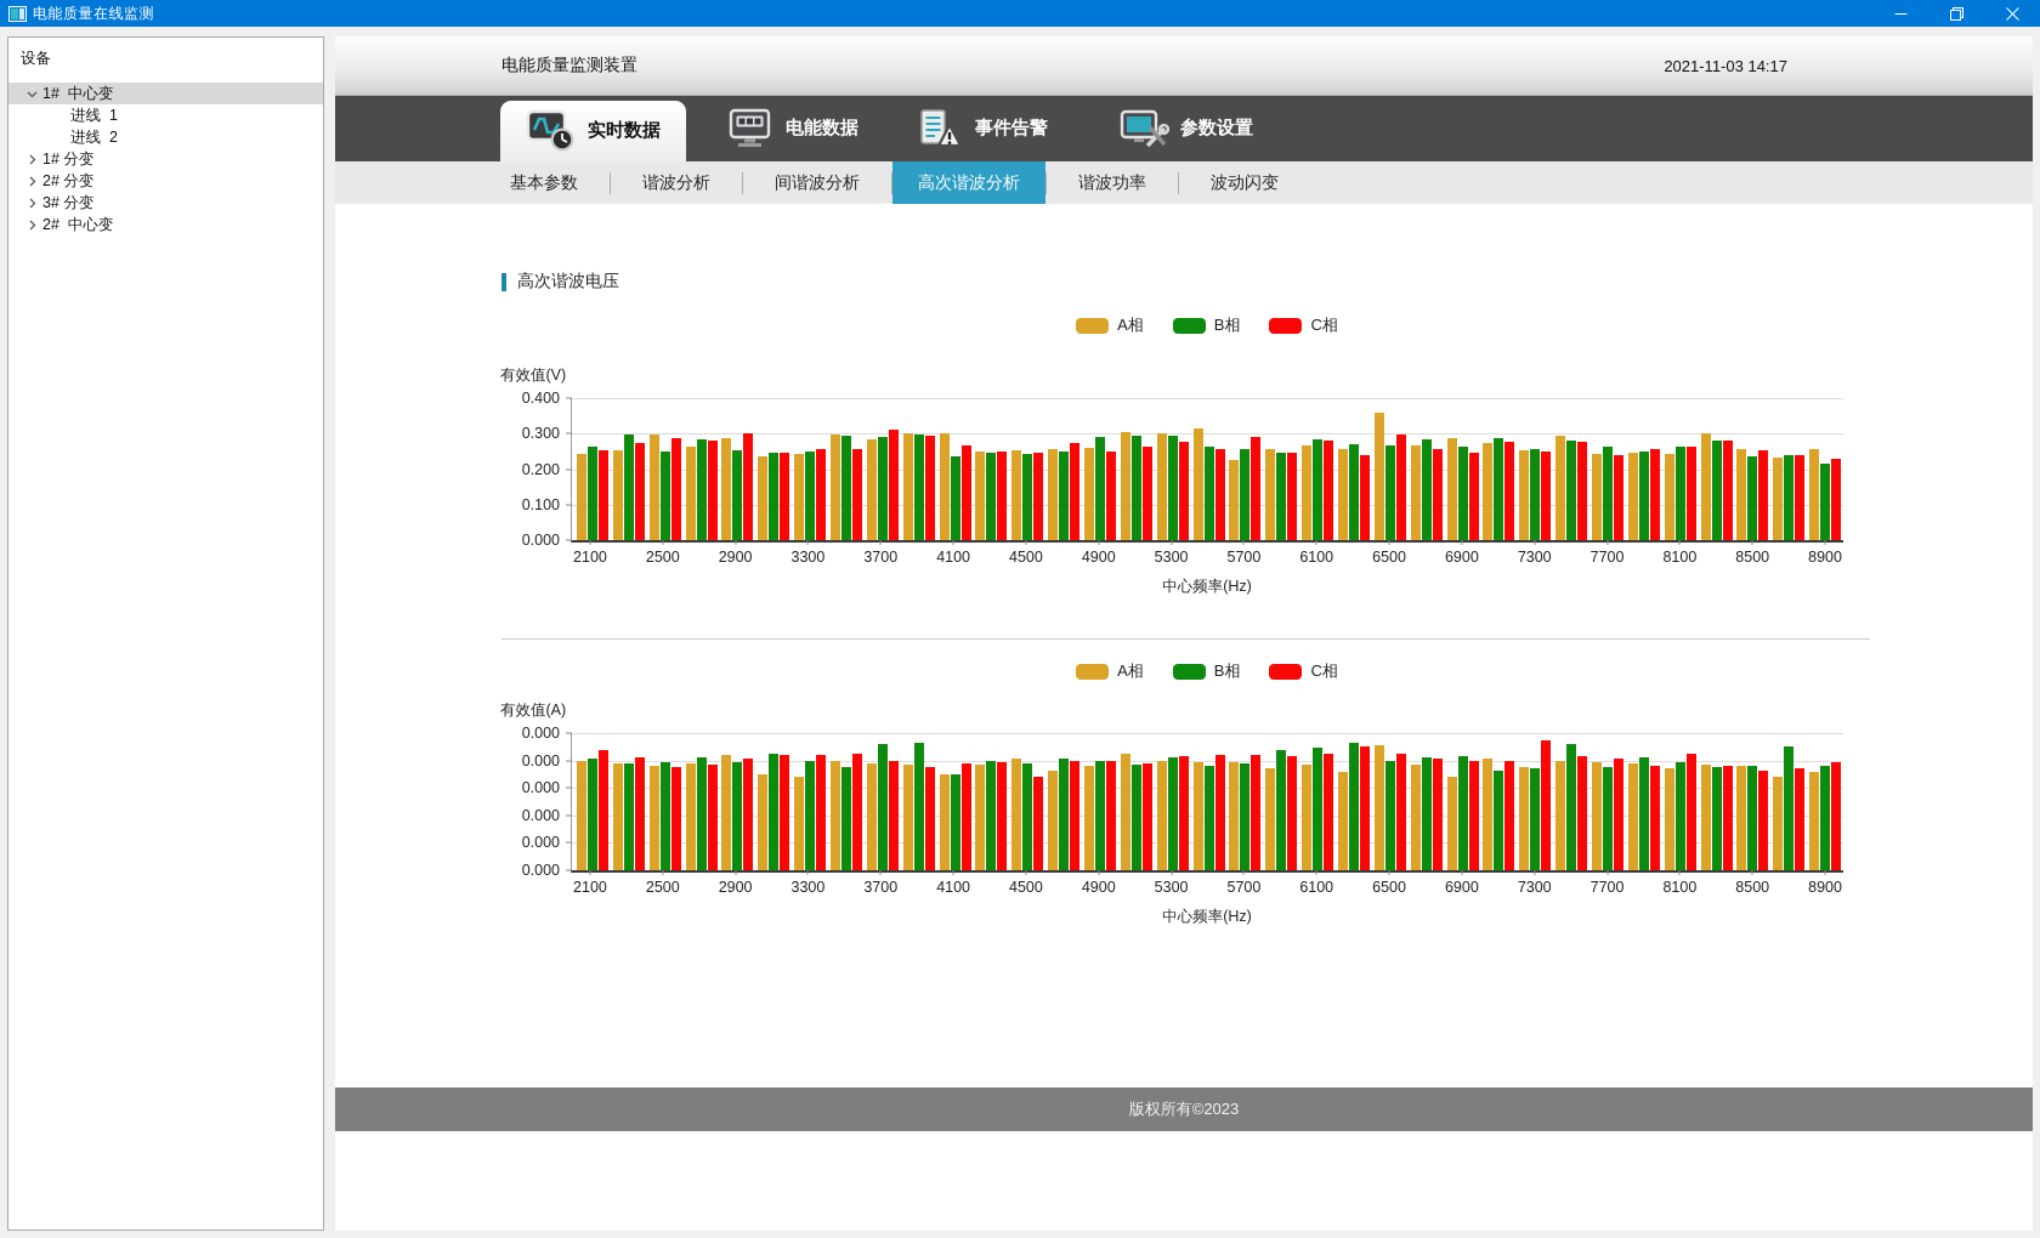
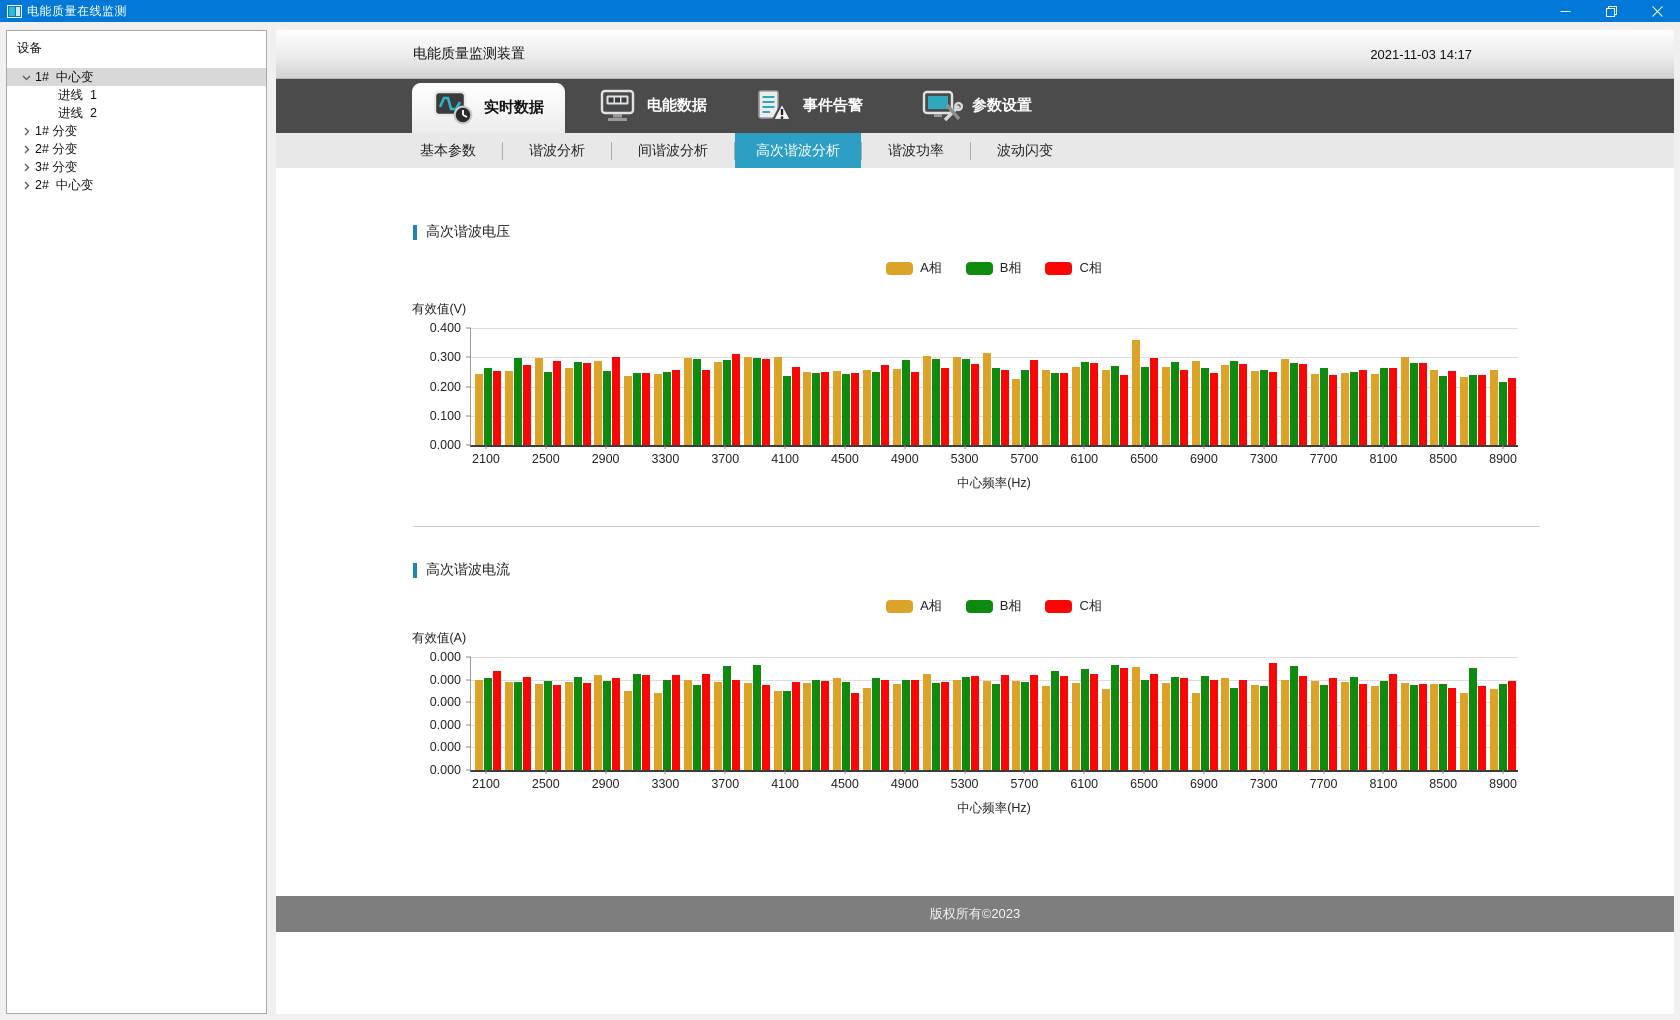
  电能质量在线监测
  设备
  1# 中心变
  进线 1
  进线 2
  1# 分变
  2# 分变
  3# 分变
  2# 中心变
  电能质量监测装置
  2021-11-03 14:17
  实时数据
  电能数据
  事件告警
  参数设置
  基本参数
  谐波分析
  间谐波分析
  高次谐波分析
  谐波功率
  波动闪变
  高次谐波电压
  A相
  B相
  C相
  有效值(V)
  0.400
  0.300
  0.200
  0.100
  0.000
  2100
  2500
  2900
  3300
  3700
  4100
  4500
  4900
  5300
  5700
  6100
  6500
  6900
  7300
  7700
  8100
  8500
  8900
  中心频率(Hz)
+ 高次谐波电流
  A相
  B相
  C相
  有效值(A)
  0.000
  0.000
  0.000
  0.000
  0.000
  0.000
  2100
  2500
  2900
  3300
  3700
  4100
  4500
  4900
  5300
  5700
  6100
  6500
  6900
  7300
  7700
  8100
  8500
  8900
  中心频率(Hz)
  版权所有©2023
